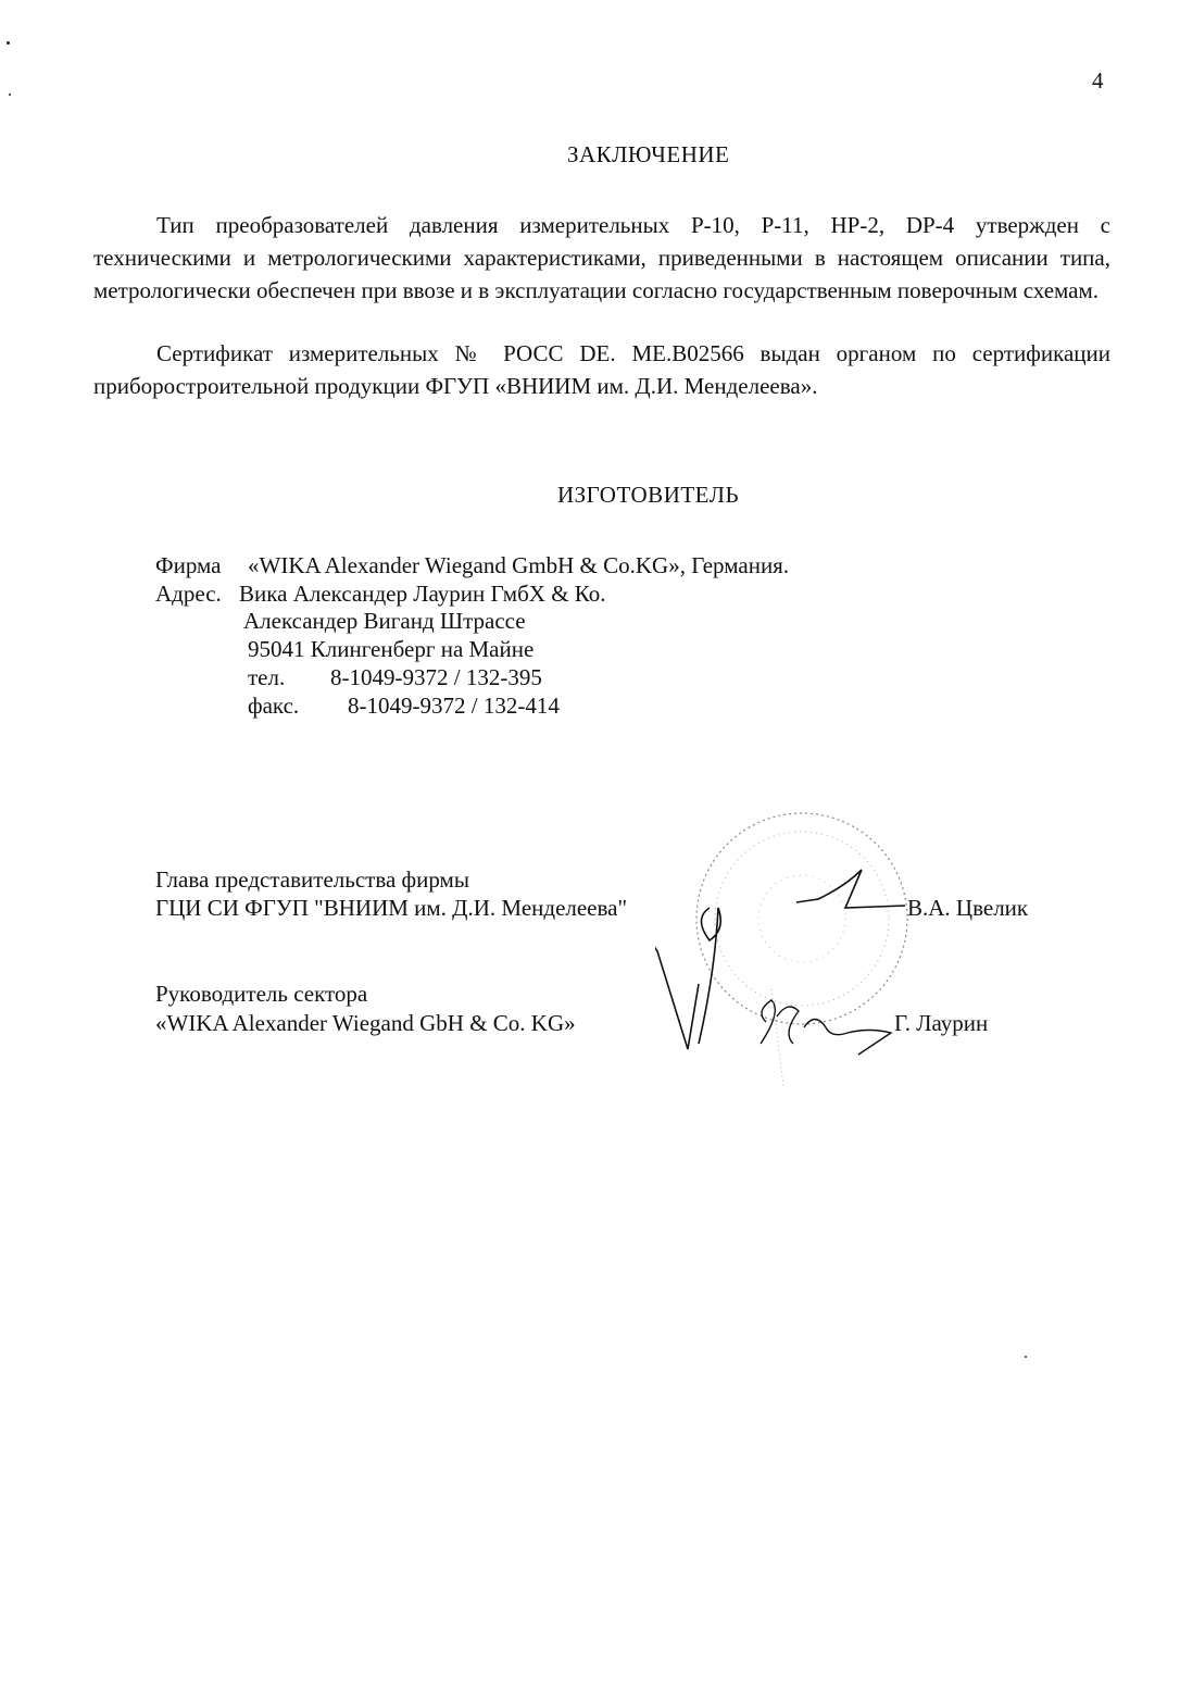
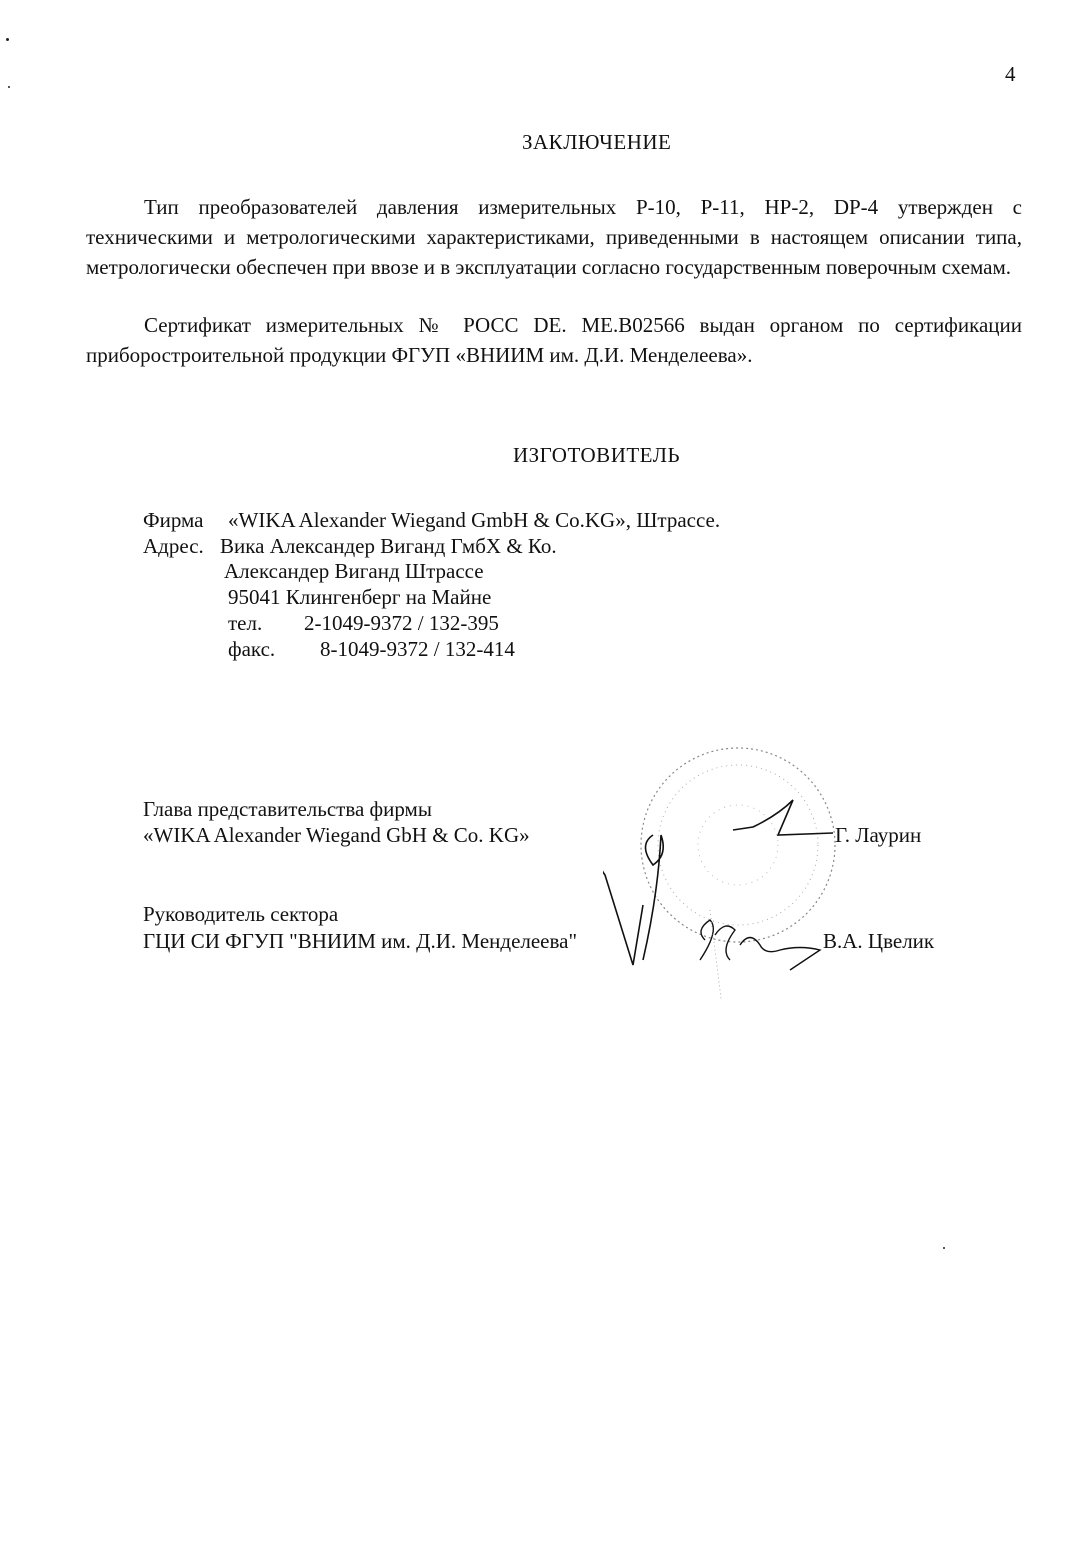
  4
  ЗАКЛЮЧЕНИЕ
  Тип преобразователей давления измерительных Р-10, Р-11, НР-2, DP-4 утвержден с техническими и метрологическими характеристиками, приведенными в настоящем описании типа, метрологически обеспечен при ввозе и в эксплуатации согласно государственным поверочным схемам.
  Сертификат измерительных № РОСС DE. ME.B02566 выдан органом по сертификации приборостроительной продукции ФГУП «ВНИИМ им. Д.И. Менделеева».
  ИЗГОТОВИТЕЛЬ
  Фирма
- «WIKA Alexander Wiegand GmbH & Co.KG», Германия.
+ «WIKA Alexander Wiegand GmbH & Co.KG», Штрассе.
  Адрес.
- Вика Александер Лаурин ГмбХ & Ко.
+ Вика Александер Виганд ГмбХ & Ко.
  Александер Виганд Штрассе
  95041 Клингенберг на Майне
  тел.
- 8-1049-9372 / 132-395
+ 2-1049-9372 / 132-395
  факс.
  8-1049-9372 / 132-414
  Глава представительства фирмы
- ГЦИ СИ ФГУП "ВНИИМ им. Д.И. Менделеева"
+ «WIKA Alexander Wiegand GbH & Co. KG»
- В.А. Цвелик
+ Г. Лаурин
  Руководитель сектора
- «WIKA Alexander Wiegand GbH & Co. KG»
+ ГЦИ СИ ФГУП "ВНИИМ им. Д.И. Менделеева"
- Г. Лаурин
+ В.А. Цвелик
